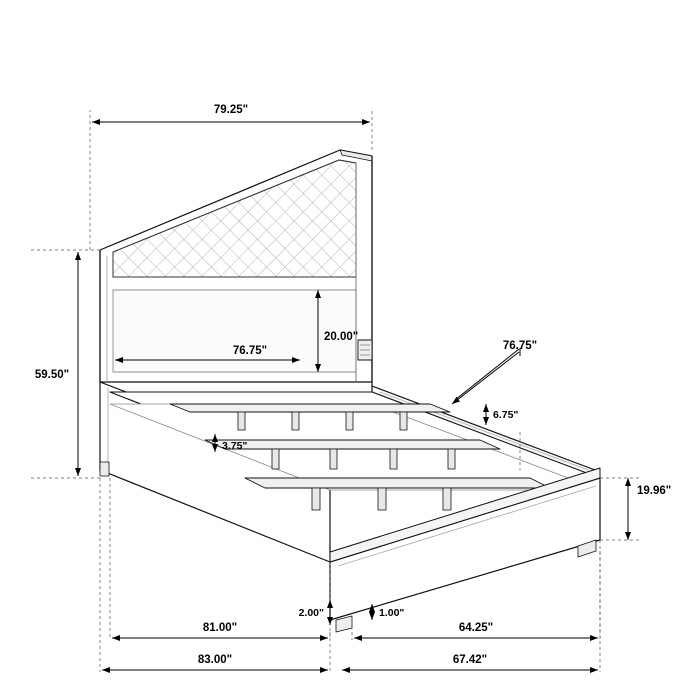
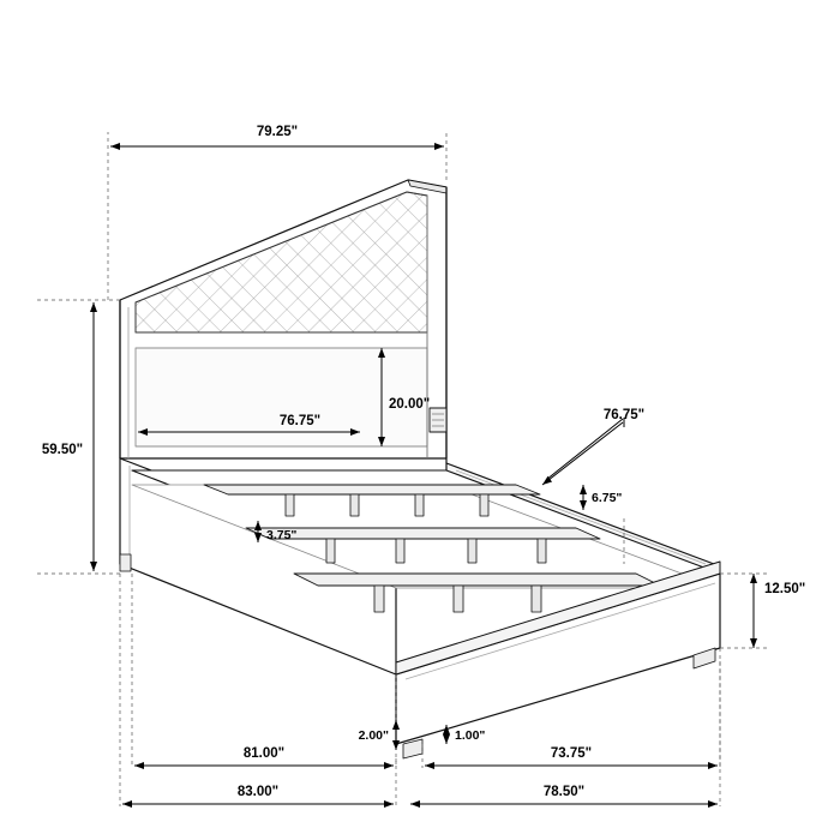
  79.25"
  59.50"
  20.00"
  76.75"
  76.75"
  3.75"
  6.75"
- 19.96"
+ 12.50"
  2.00"
  1.00"
  81.00"
- 64.25"
+ 73.75"
  83.00"
- 67.42"
+ 78.50"
